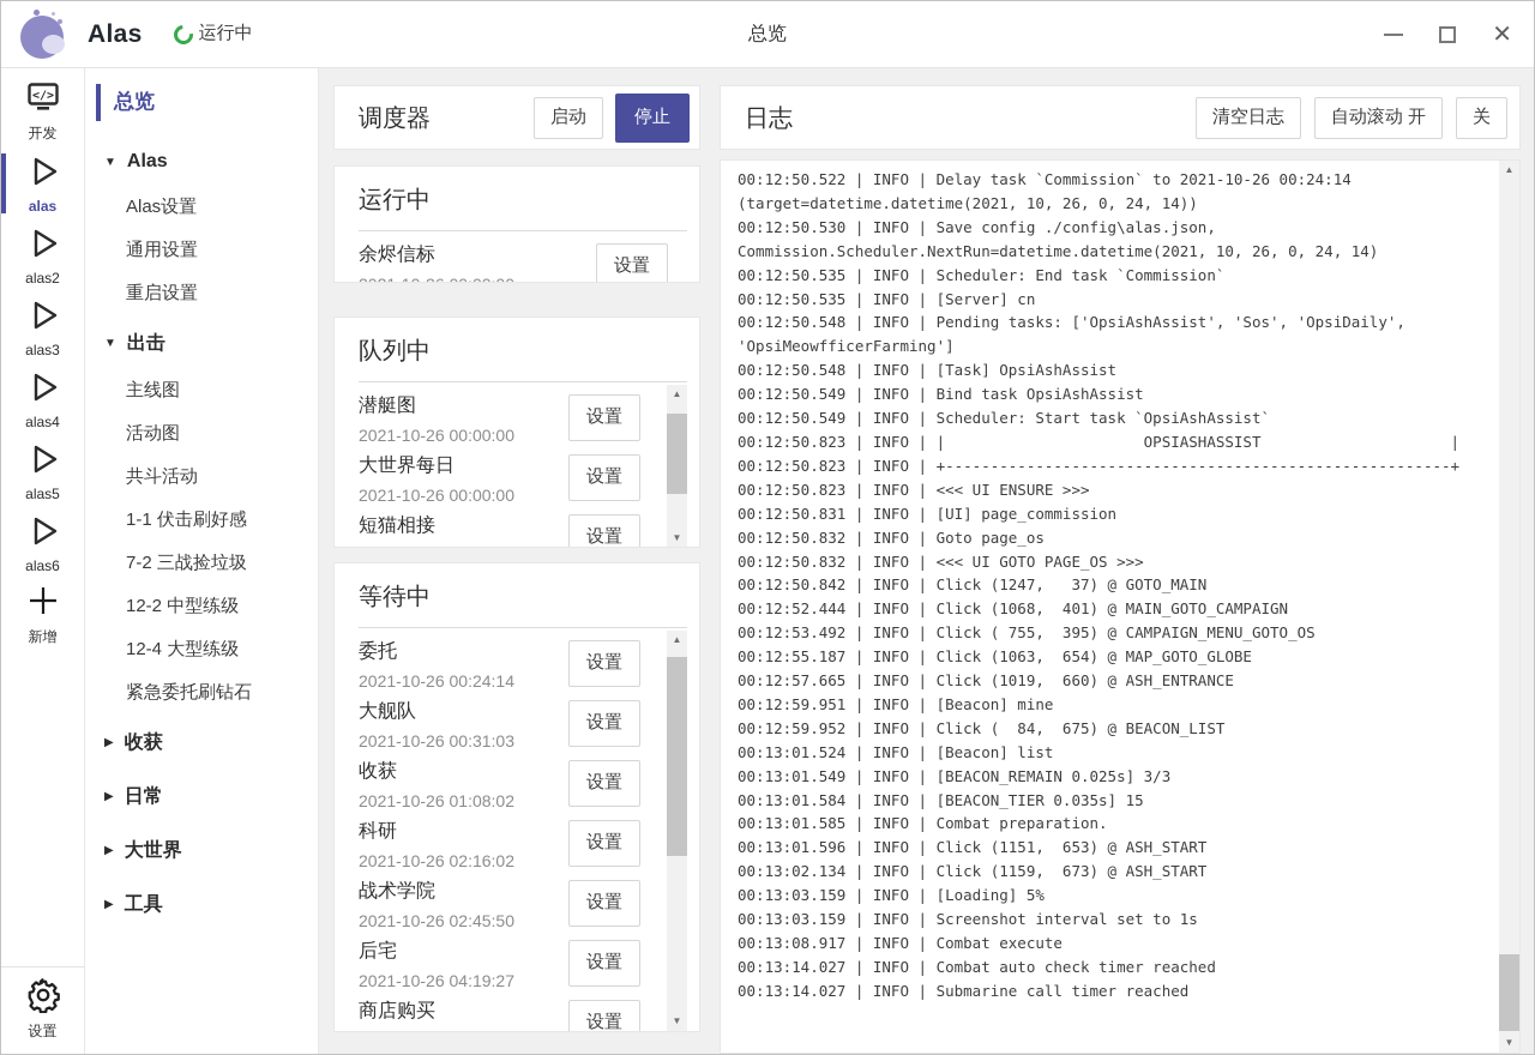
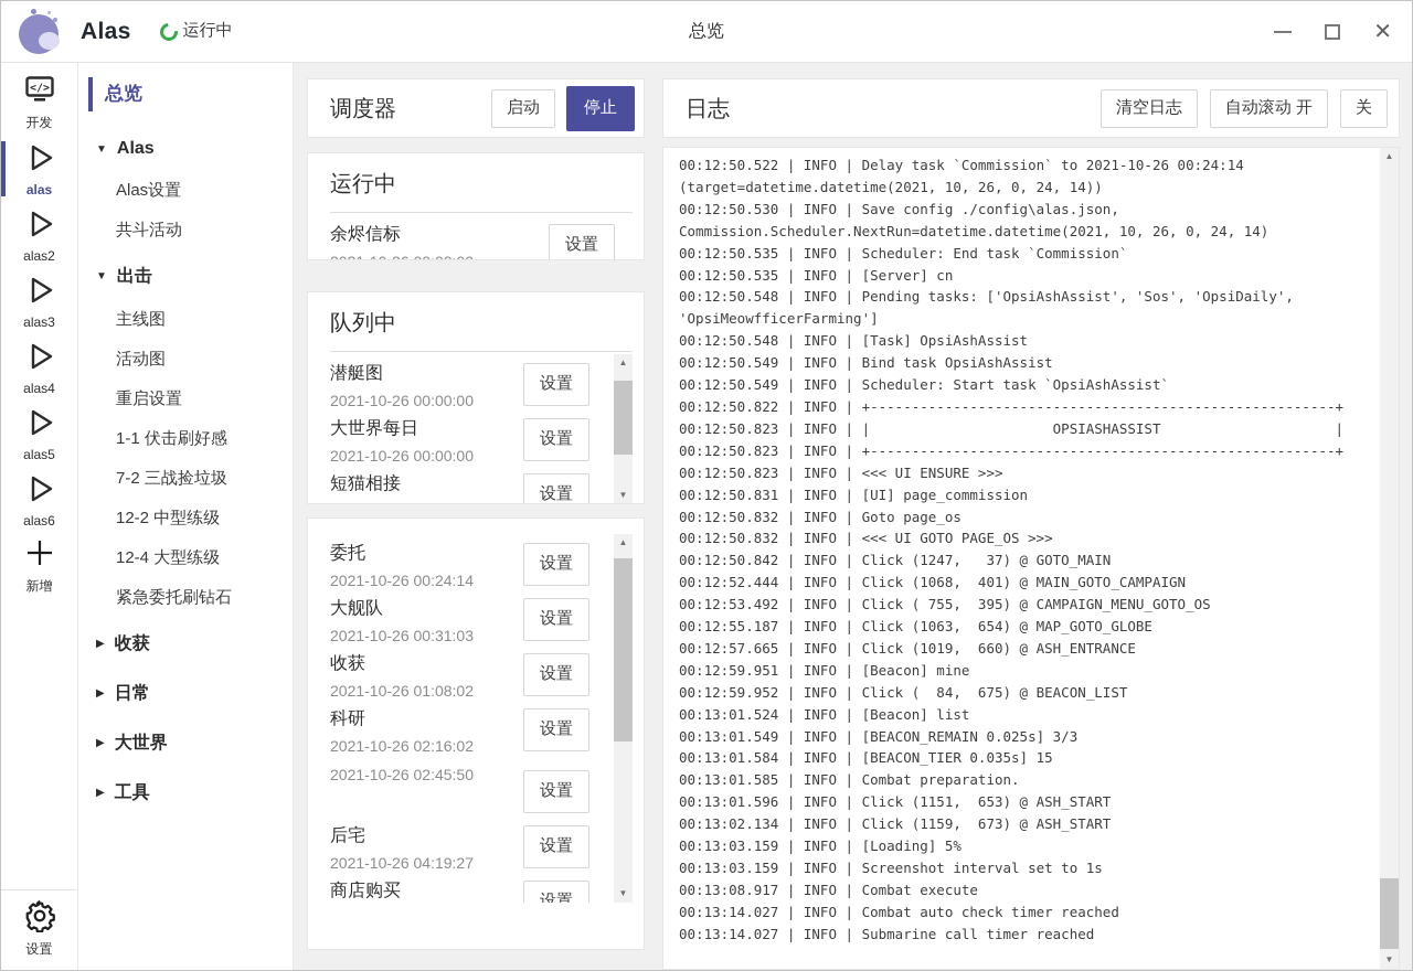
  Alas
  运行中
  总览
  ✕
  </>
  开发
  alas
  alas2
  alas3
  alas4
  alas5
  alas6
  新增
  设置
  总览
  ▼
  Alas
  Alas设置
- 通用设置
- 重启设置
+ 共斗活动
  ▼
  出击
  主线图
  活动图
- 共斗活动
+ 重启设置
  1-1 伏击刷好感
  7-2 三战捡垃圾
  12-2 中型练级
  12-4 大型练级
  紧急委托刷钻石
  ▶
  收获
  ▶
  日常
  ▶
  大世界
  ▶
  工具
  调度器
  启动
  停止
  运行中
  余烬信标
  设置
  队列中
  潜艇图
  2021-10-26 00:00:00
  设置
  大世界每日
  2021-10-26 00:00:00
  设置
  短猫相接
  设置
  ▲
  ▼
- 等待中
  委托
  2021-10-26 00:24:14
  设置
  大舰队
  2021-10-26 00:31:03
  设置
  收获
  2021-10-26 01:08:02
  设置
  科研
  2021-10-26 02:16:02
  设置
- 战术学院
  2021-10-26 02:45:50
  设置
  后宅
  2021-10-26 04:19:27
  设置
  商店购买
  设置
  ▲
  ▼
  日志
  清空日志
  自动滚动 开
  关
  00:12:50.522 | INFO | Delay task `Commission` to 2021-10-26 00:24:14
  (target=datetime.datetime(2021, 10, 26, 0, 24, 14))
  00:12:50.530 | INFO | Save config ./config\alas.json,
  Commission.Scheduler.NextRun=datetime.datetime(2021, 10, 26, 0, 24, 14)
  00:12:50.535 | INFO | Scheduler: End task `Commission`
  00:12:50.535 | INFO | [Server] cn
  00:12:50.548 | INFO | Pending tasks: ['OpsiAshAssist', 'Sos', 'OpsiDaily',
  'OpsiMeowfficerFarming']
  00:12:50.548 | INFO | [Task] OpsiAshAssist
  00:12:50.549 | INFO | Bind task OpsiAshAssist
  00:12:50.549 | INFO | Scheduler: Start task `OpsiAshAssist`
+ 00:12:50.822 | INFO | +--------------------------------------------------------+
  00:12:50.823 | INFO | | OPSIASHASSIST |
  00:12:50.823 | INFO | +--------------------------------------------------------+
  00:12:50.823 | INFO | <<< UI ENSURE >>>
  00:12:50.831 | INFO | [UI] page_commission
  00:12:50.832 | INFO | Goto page_os
  00:12:50.832 | INFO | <<< UI GOTO PAGE_OS >>>
  00:12:50.842 | INFO | Click (1247, 37) @ GOTO_MAIN
  00:12:52.444 | INFO | Click (1068, 401) @ MAIN_GOTO_CAMPAIGN
  00:12:53.492 | INFO | Click ( 755, 395) @ CAMPAIGN_MENU_GOTO_OS
  00:12:55.187 | INFO | Click (1063, 654) @ MAP_GOTO_GLOBE
  00:12:57.665 | INFO | Click (1019, 660) @ ASH_ENTRANCE
  00:12:59.951 | INFO | [Beacon] mine
  00:12:59.952 | INFO | Click ( 84, 675) @ BEACON_LIST
  00:13:01.524 | INFO | [Beacon] list
  00:13:01.549 | INFO | [BEACON_REMAIN 0.025s] 3/3
  00:13:01.584 | INFO | [BEACON_TIER 0.035s] 15
  00:13:01.585 | INFO | Combat preparation.
  00:13:01.596 | INFO | Click (1151, 653) @ ASH_START
  00:13:02.134 | INFO | Click (1159, 673) @ ASH_START
  00:13:03.159 | INFO | [Loading] 5%
  00:13:03.159 | INFO | Screenshot interval set to 1s
  00:13:08.917 | INFO | Combat execute
  00:13:14.027 | INFO | Combat auto check timer reached
  00:13:14.027 | INFO | Submarine call timer reached
  ▲
  ▼
